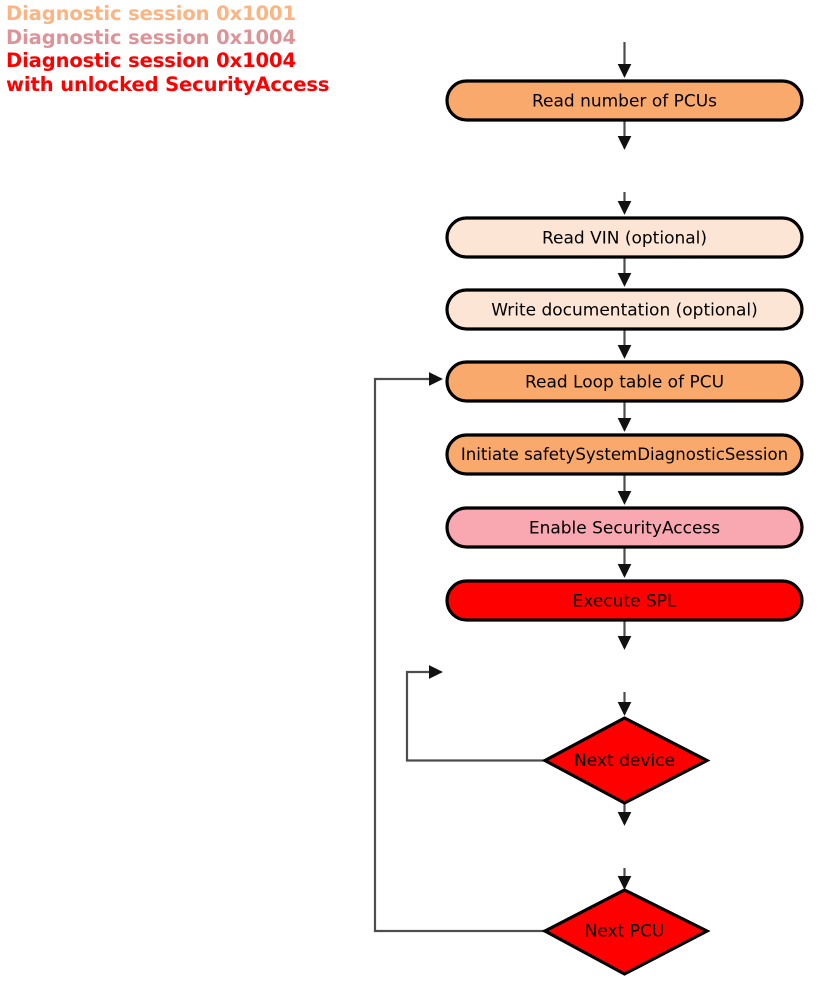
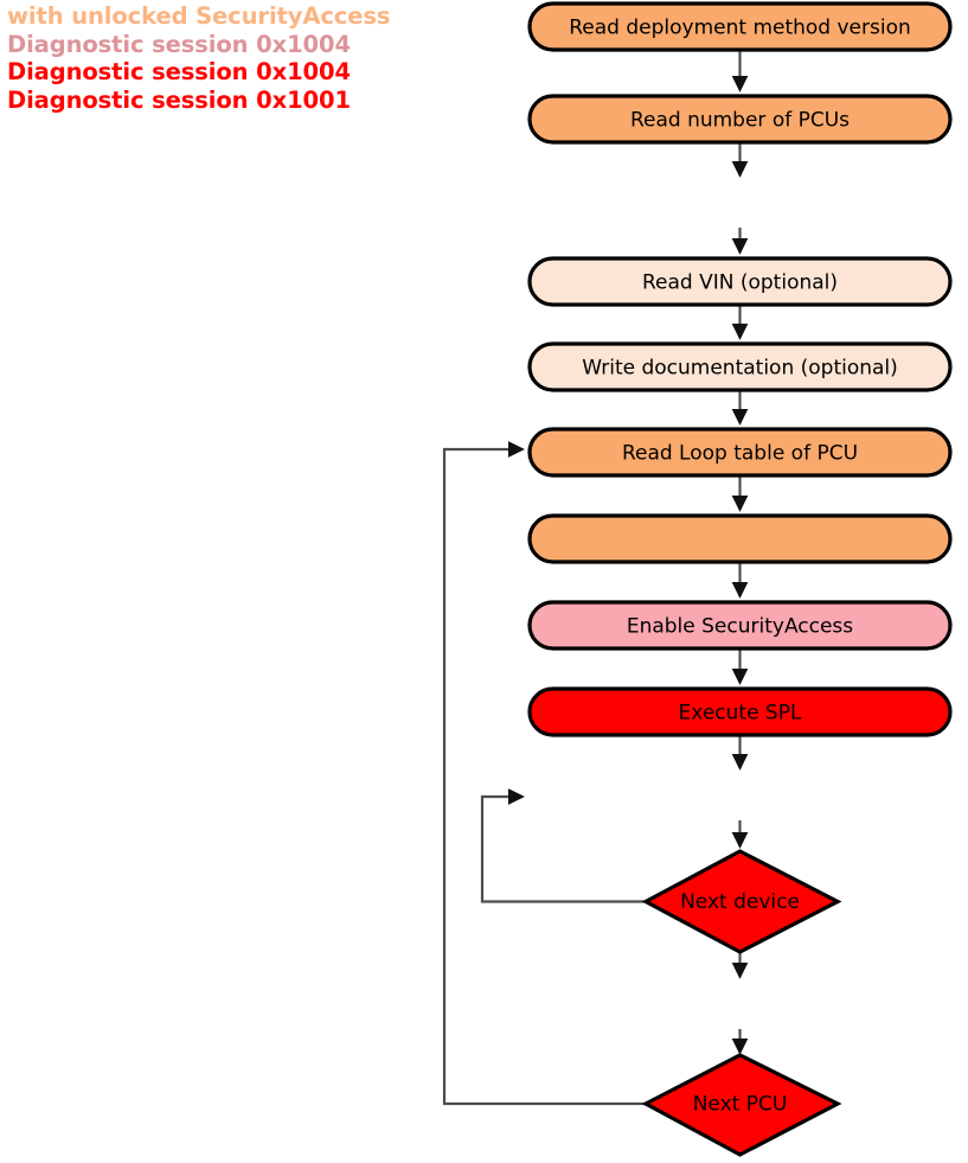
- Diagnostic session 0x1001
+ with unlocked SecurityAccess
  Diagnostic session 0x1004
  Diagnostic session 0x1004
- with unlocked SecurityAccess
+ Diagnostic session 0x1001
+ Read deployment method version
  Read number of PCUs
  Read VIN (optional)
  Write documentation (optional)
  Read Loop table of PCU
- Initiate safetySystemDiagnosticSession
  Enable SecurityAccess
  Execute SPL
  Next device
  Next PCU
